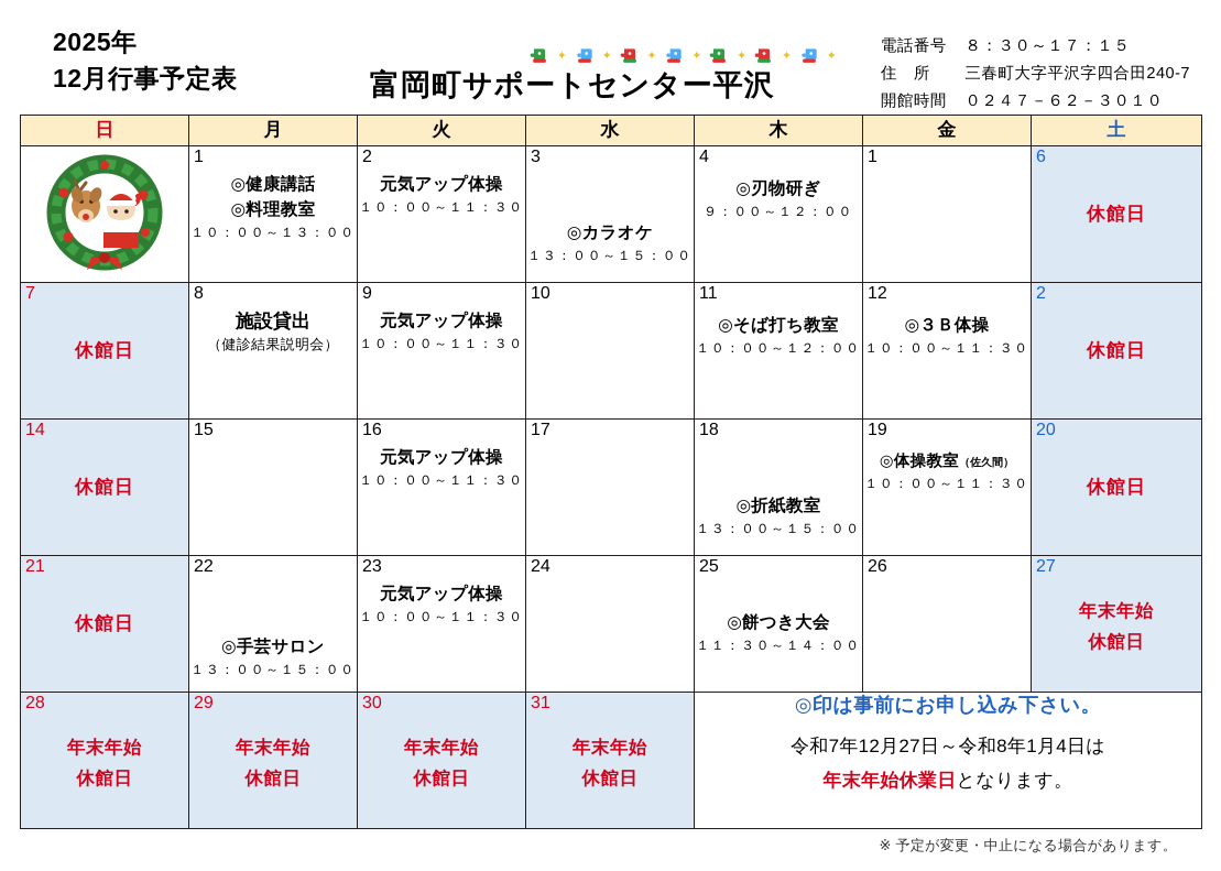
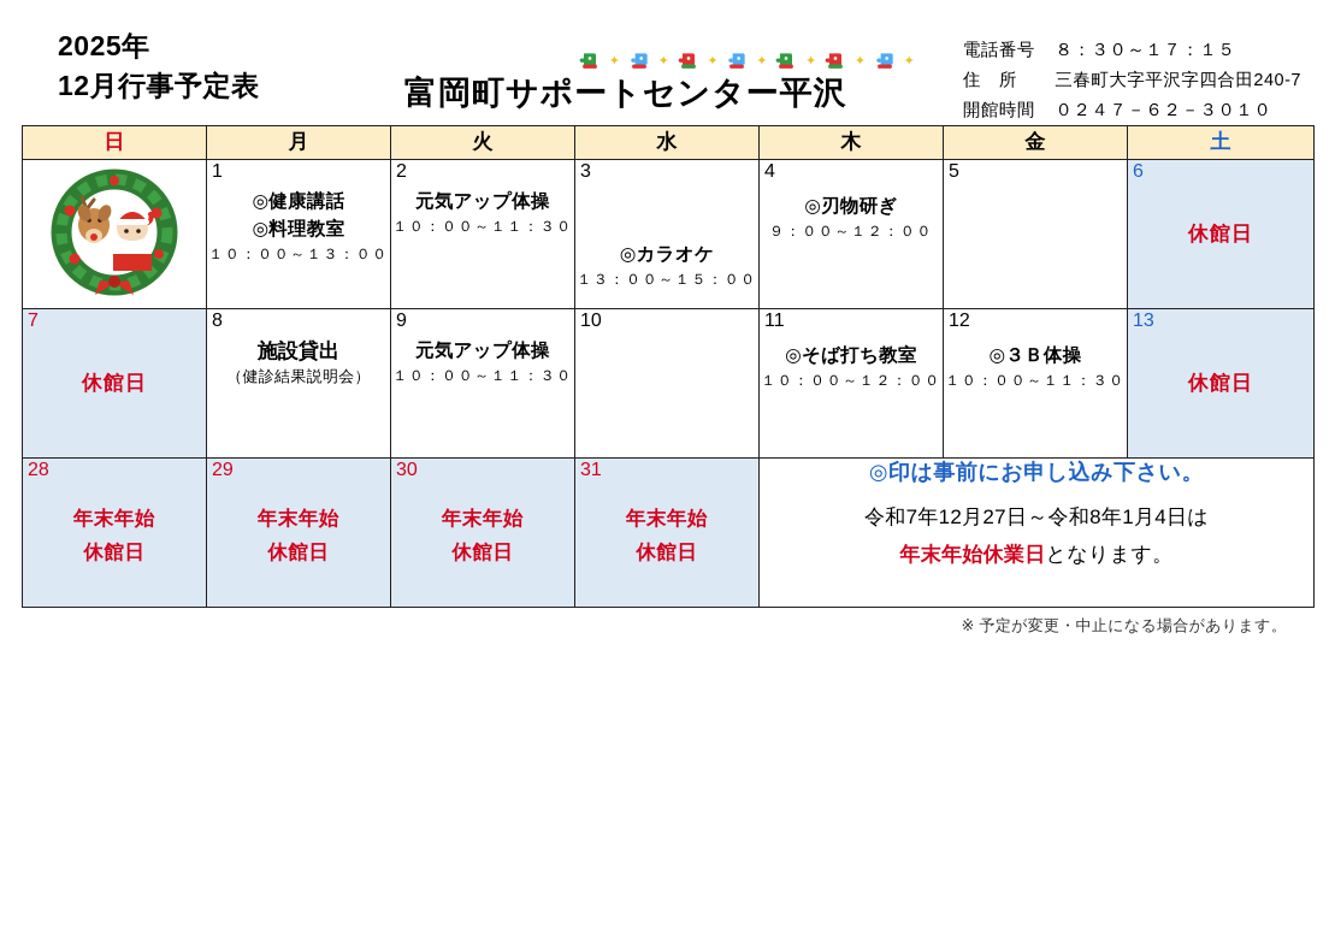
  2025年
  12月行事予定表
  ✦
  ✦
  ✦
  ✦
  ✦
  ✦
  ✦
  富岡町サポートセンター平沢
  電話番号 ８：３０～１７：１５
  住 所 三春町大字平沢字四合田240-7
  開館時間 ０２４７－６２－３０１０
  日	月	火	水	木	金	土
- 	1 ◎健康講話 ◎料理教室 １０：００～１３：００	2 元気アップ体操 １０：００～１１：３０	3 ◎カラオケ １３：００～１５：００	4 ◎刃物研ぎ ９：００～１２：００	1	6 休館日
+ 	1 ◎健康講話 ◎料理教室 １０：００～１３：００	2 元気アップ体操 １０：００～１１：３０	3 ◎カラオケ １３：００～１５：００	4 ◎刃物研ぎ ９：００～１２：００	5	6 休館日
- 7 休館日	8 施設貸出 （健診結果説明会）	9 元気アップ体操 １０：００～１１：３０	10	11 ◎そば打ち教室 １０：００～１２：００	12 ◎３Ｂ体操 １０：００～１１：３０	2 休館日
+ 7 休館日	8 施設貸出 （健診結果説明会）	9 元気アップ体操 １０：００～１１：３０	10	11 ◎そば打ち教室 １０：００～１２：００	12 ◎３Ｂ体操 １０：００～１１：３０	13 休館日
- 14 休館日	15	16 元気アップ体操 １０：００～１１：３０	17	18 ◎折紙教室 １３：００～１５：００	19 ◎体操教室（佐久間） １０：００～１１：３０	20 休館日
- 21 休館日	22 ◎手芸サロン １３：００～１５：００	23 元気アップ体操 １０：００～１１：３０	24	25 ◎餅つき大会 １１：３０～１４：００	26	27 年末年始 休館日
  28 年末年始 休館日	29 年末年始 休館日	30 年末年始 休館日	31 年末年始 休館日	◎印は事前にお申し込み下さい。 令和7年12月27日～令和8年1月4日は 年末年始休業日となります。
  ※ 予定が変更・中止になる場合があります。
